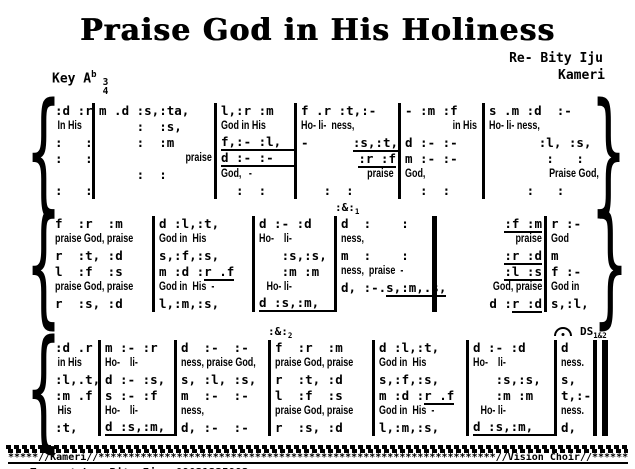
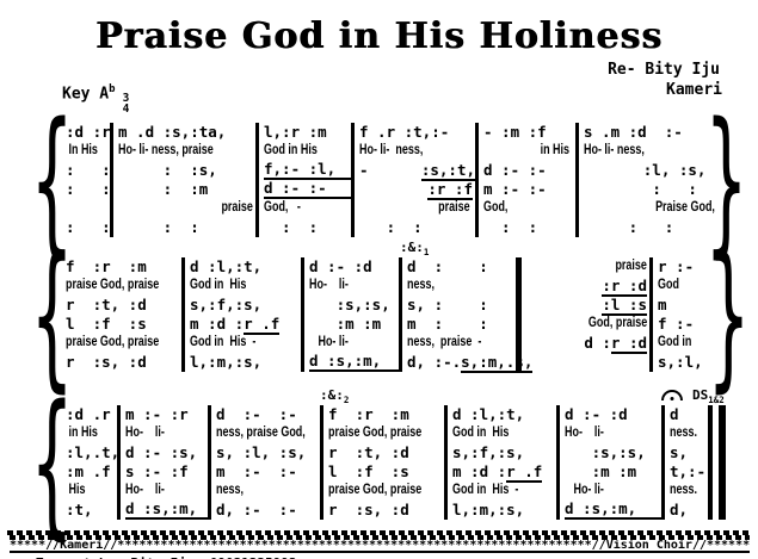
  Praise God in His Holiness
  Re- Bity Iju
  Key Ab
  3
  4
  Kameri
  {
  :d :r
  In His
  : :
  : :
  : :
  m .d :s,:ta,
+ Ho- li- ness, praise
  : :s,
  : :m
  praise
  : :
  l,:r :m
  God in His
  f,:- :l,
  d :- :-
  God, -
  : :
  f .r :t,:-
  Ho- li- ness,
  -
  :s,:t,
  :r :f
  praise
  : :
  - :m :f
  in His
  d :- :-
  m :- :-
  God,
  : :
  s .m :d :-
  Ho- li- ness,
  :l, :s,
  : :
  Praise God,
  : :
  }
  :&:1
  {
  f :r :m
  praise God, praise
  r :t, :d
  l :f :s
  praise God, praise
  r :s, :d
  d :l,:t,
  God in His
  s,:f,:s,
  m :d :r .f
  God in His -
  l,:m,:s,
  d :- :d
  Ho- li-
  :s,:s,
  :m :m
  Ho- li-
  d :s,:m,
  d : :
  ness,
+ s, : :
  m : :
  ness, praise -
  d, :-.s,:m,.s,
- :f :m
  praise
  :r :d
  :l :s
  God, praise
  d :r :d
  r :-
  God
  m
  f :-
  God in
  s,:l,
  }
  :&:2
  DS1&2
  {
  :d .r
  in His
  :l,.t,
  :m .f
  His
  :t,
  m :- :r
  Ho- li-
  d :- :s,
  s :- :f
  Ho- li-
  d :s,:m,
  d :- :-
  ness, praise God,
  s, :l, :s,
  m :- :-
  ness,
  d, :- :-
  f :r :m
  praise God, praise
  r :t, :d
  l :f :s
  praise God, praise
  r :s, :d
  d :l,:t,
  God in His
  s,:f,:s,
  m :d :r .f
  God in His -
  l,:m,:s,
  d :- :d
  Ho- li-
  :s,:s,
  :m :m
  Ho- li-
  d :s,:m,
  d
  ness.
  s,
  t,:-
  ness.
  d,
  *****//Kameri//******************************************************************//Vision Choir//******
